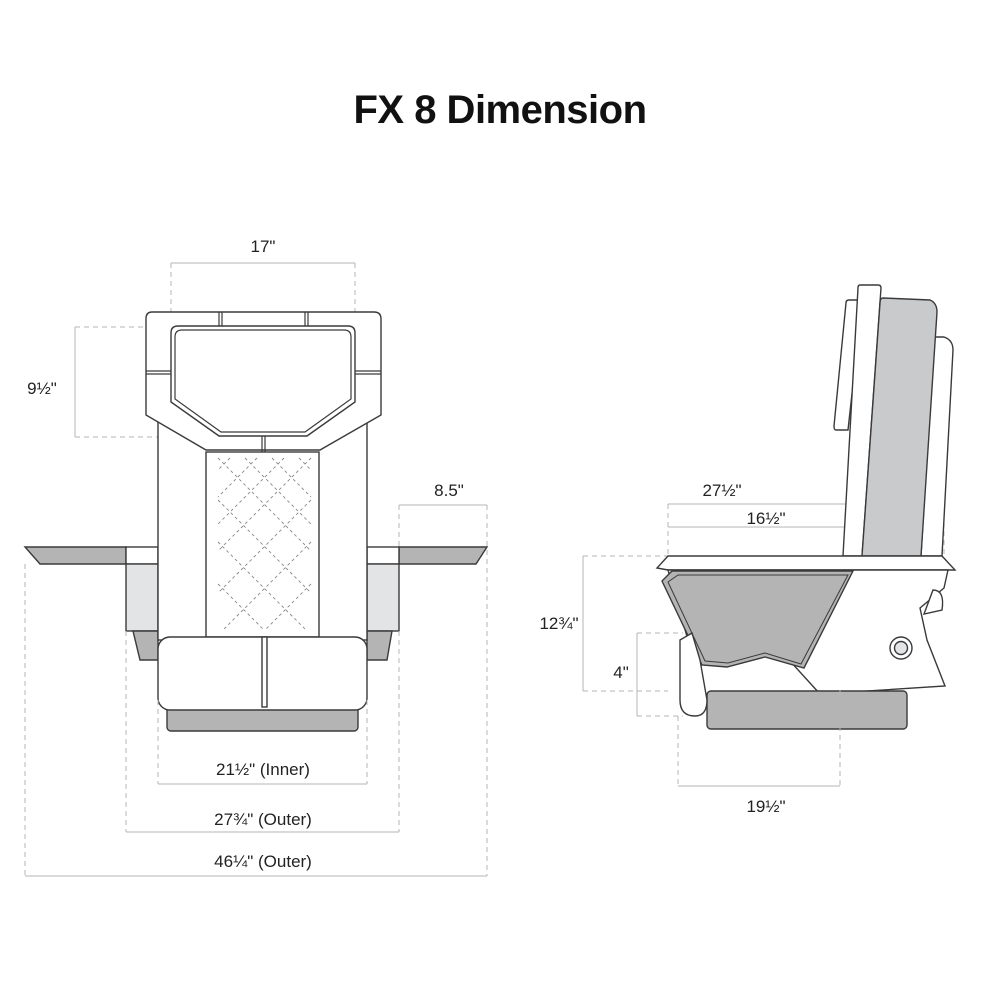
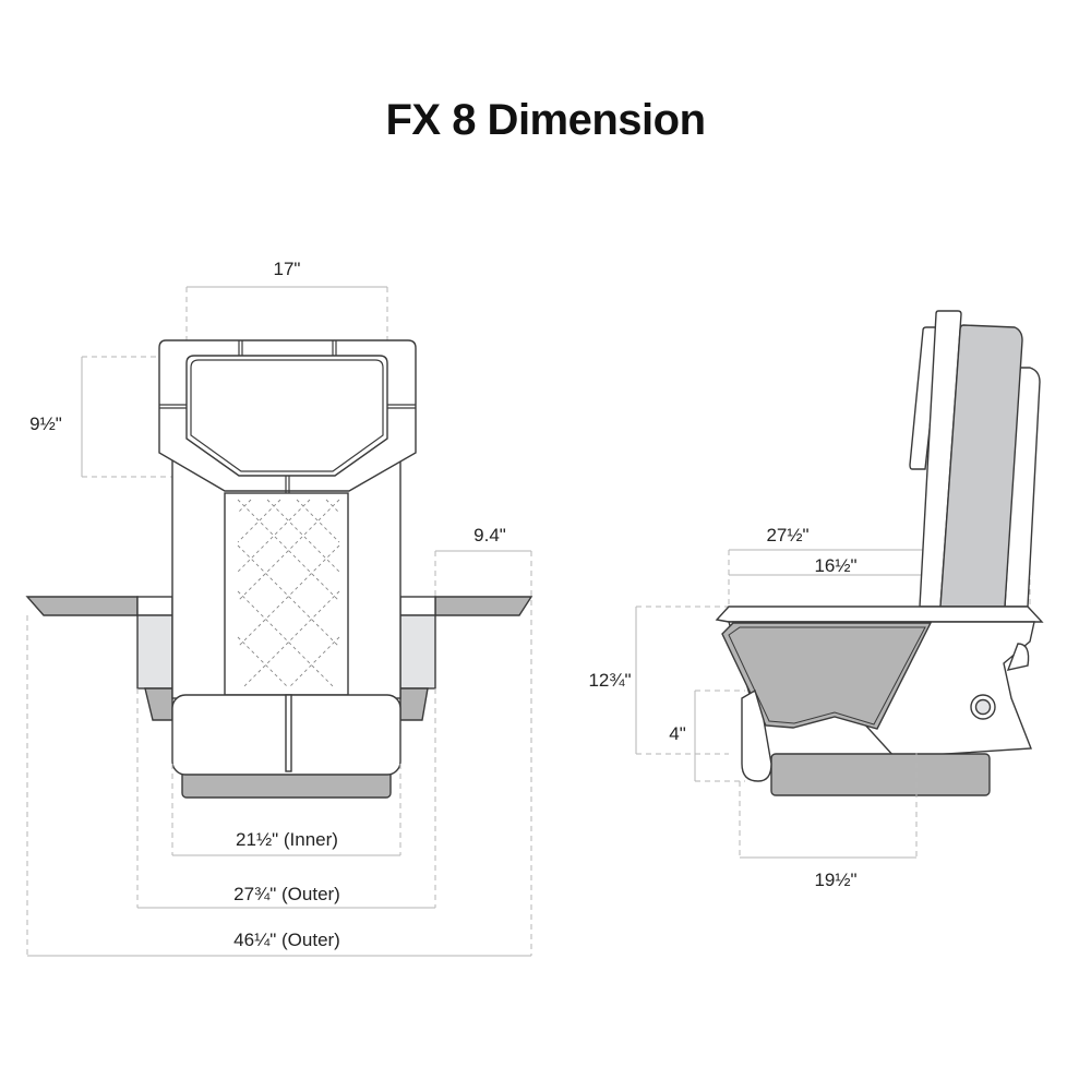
  FX 8 Dimension
  17"
  9½"
- 8.5"
+ 9.4"
  21½" (Inner)
  27¾" (Outer)
  46¼" (Outer)
  27½"
  16½"
  12¾"
  4"
  19½"
